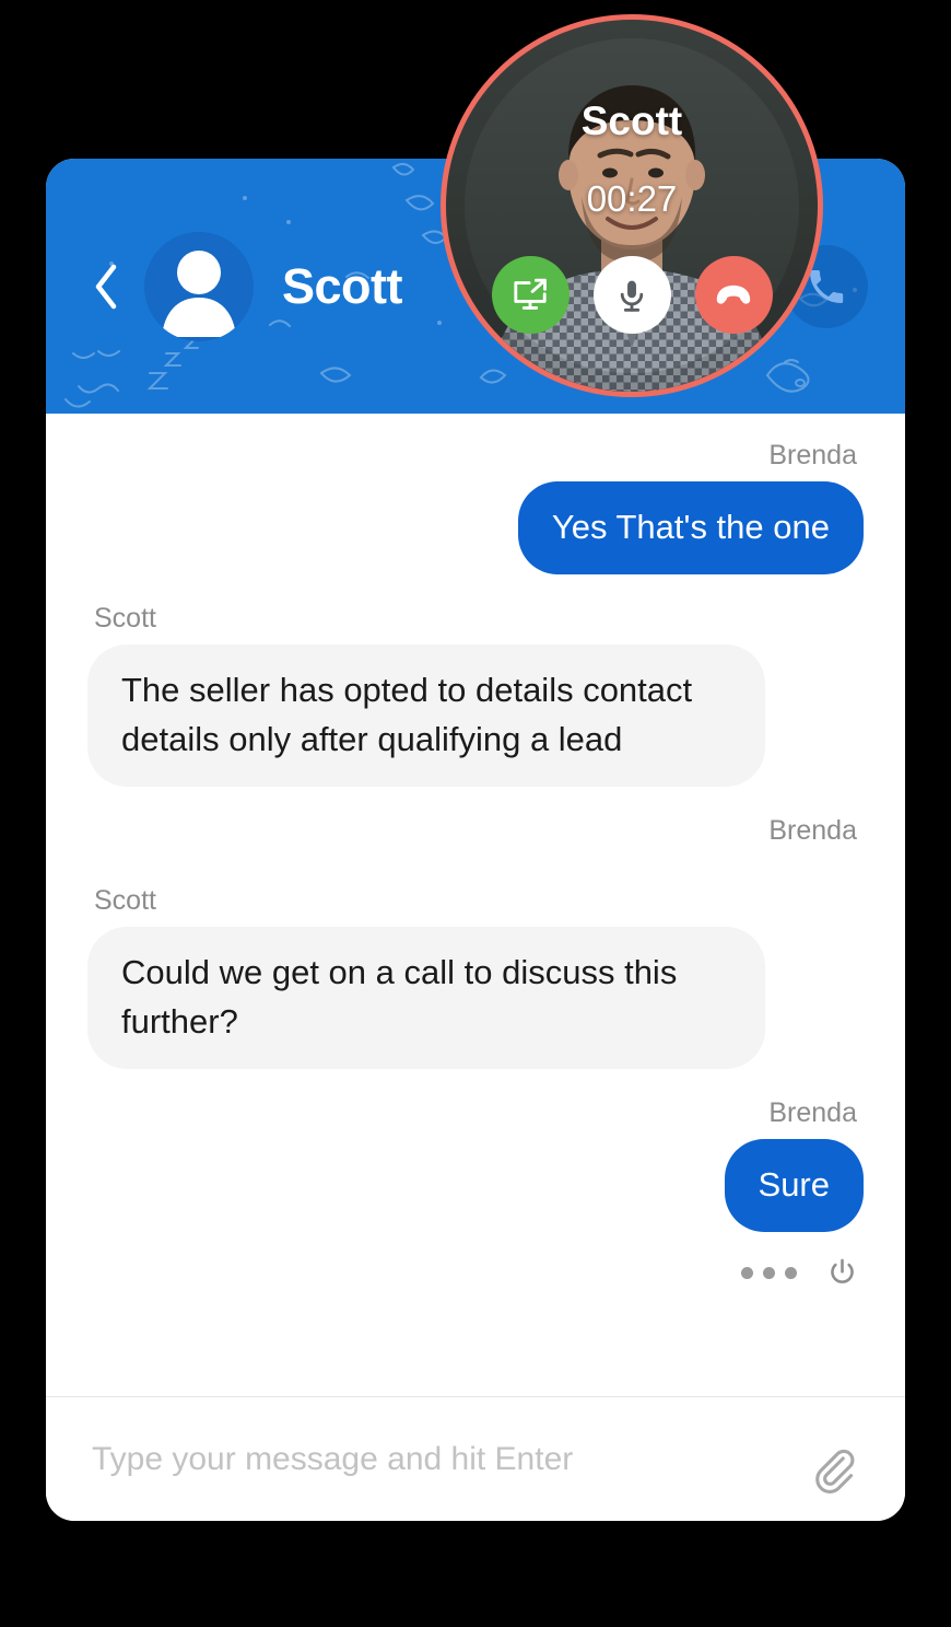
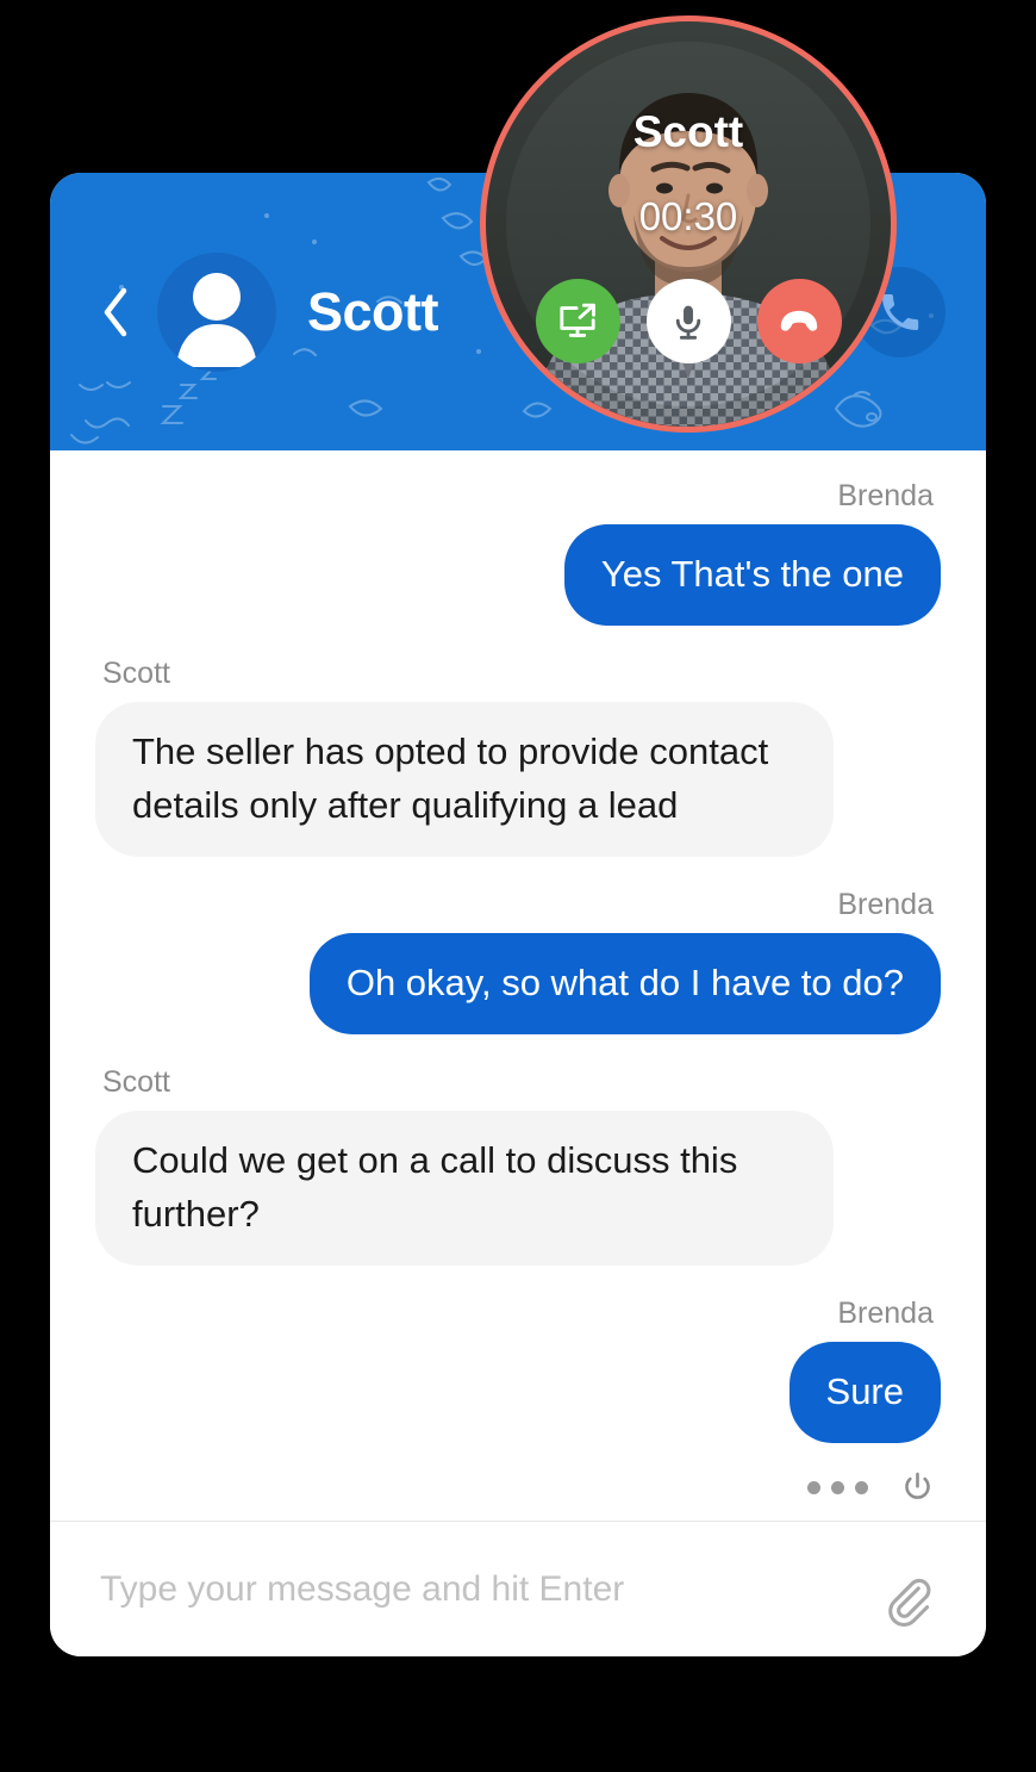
  Scott
  Brenda
  Yes That's the one
  Scott
- The seller has opted to details contact details only after qualifying a lead
+ The seller has opted to provide contact details only after qualifying a lead
  Brenda
+ Oh okay, so what do I have to do?
  Scott
  Could we get on a call to discuss this further?
  Brenda
  Sure
  Type your message and hit Enter
  Scott
- 00:27
+ 00:30
